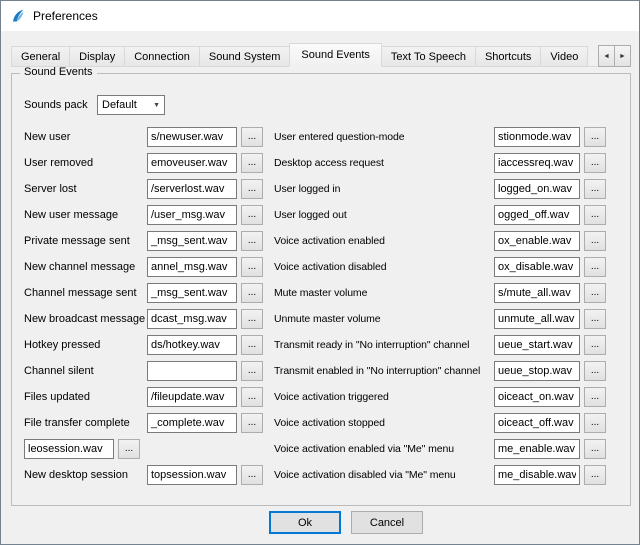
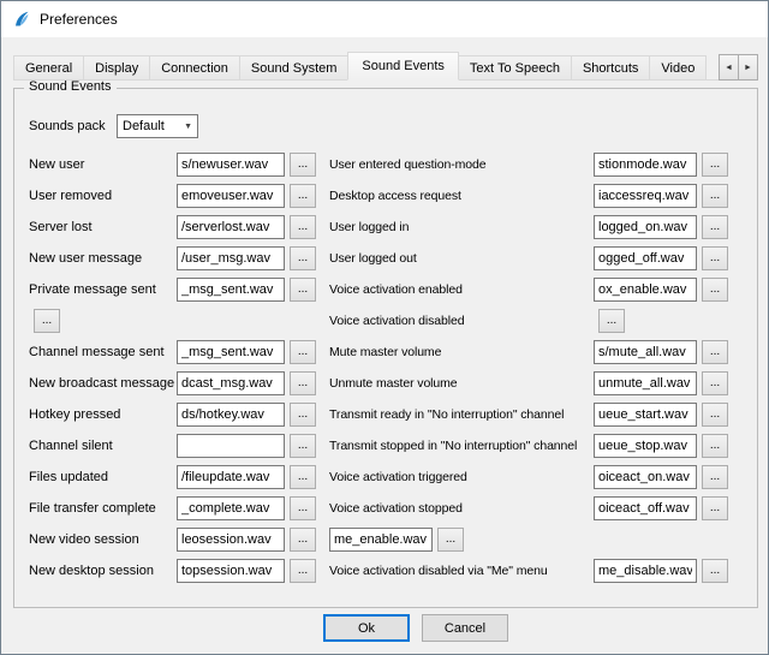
  Preferences
  General
  Display
  Connection
  Sound System
  Sound Events
  Text To Speech
  Shortcuts
  Video
  Sound Events
  Sounds pack
  Default
  New user
  s/newuser.wav
  ...
  User removed
  emoveuser.wav
  ...
  Server lost
  /serverlost.wav
  ...
  New user message
  /user_msg.wav
  ...
  Private message sent
  _msg_sent.wav
  ...
- New channel message
- annel_msg.wav
  ...
  Channel message sent
  _msg_sent.wav
  ...
  New broadcast message
  dcast_msg.wav
  ...
  Hotkey pressed
  ds/hotkey.wav
  ...
  Channel silent
  ...
  Files updated
  /fileupdate.wav
  ...
  File transfer complete
  _complete.wav
  ...
+ New video session
  leosession.wav
  ...
  New desktop session
  topsession.wav
  ...
  User entered question-mode
  stionmode.wav
  ...
  Desktop access request
  iaccessreq.wav
  ...
  User logged in
  logged_on.wav
  ...
  User logged out
  ogged_off.wav
  ...
  Voice activation enabled
  ox_enable.wav
  ...
  Voice activation disabled
- ox_disable.wav
  ...
  Mute master volume
  s/mute_all.wav
  ...
  Unmute master volume
  unmute_all.wav
  ...
  Transmit ready in "No interruption" channel
  ueue_start.wav
  ...
- Transmit enabled in "No interruption" channel
+ Transmit stopped in "No interruption" channel
  ueue_stop.wav
  ...
  Voice activation triggered
  oiceact_on.wav
  ...
  Voice activation stopped
  oiceact_off.wav
  ...
- Voice activation enabled via "Me" menu
  me_enable.wav
  ...
  Voice activation disabled via "Me" menu
  me_disable.wav
  ...
  Ok
  Cancel
